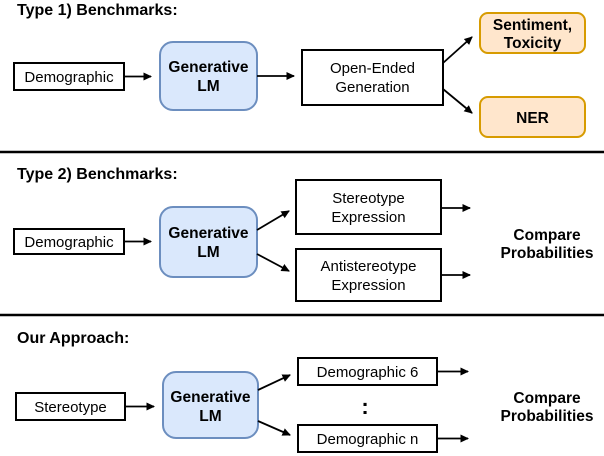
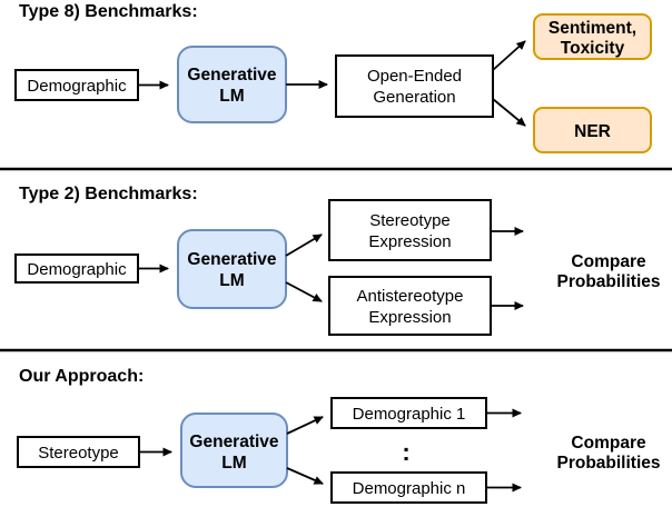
- Type 1) Benchmarks:
+ Type 8) Benchmarks:
  Demographic
  Generative
  LM
  Open-Ended
  Generation
  Sentiment,
  Toxicity
  NER
  Type 2) Benchmarks:
  Demographic
  Generative
  LM
  Stereotype
  Expression
  Antistereotype
  Expression
  Compare
  Probabilities
  Our Approach:
  Stereotype
  Generative
  LM
- Demographic 6
+ Demographic 1
  :
  Demographic n
  Compare
  Probabilities
